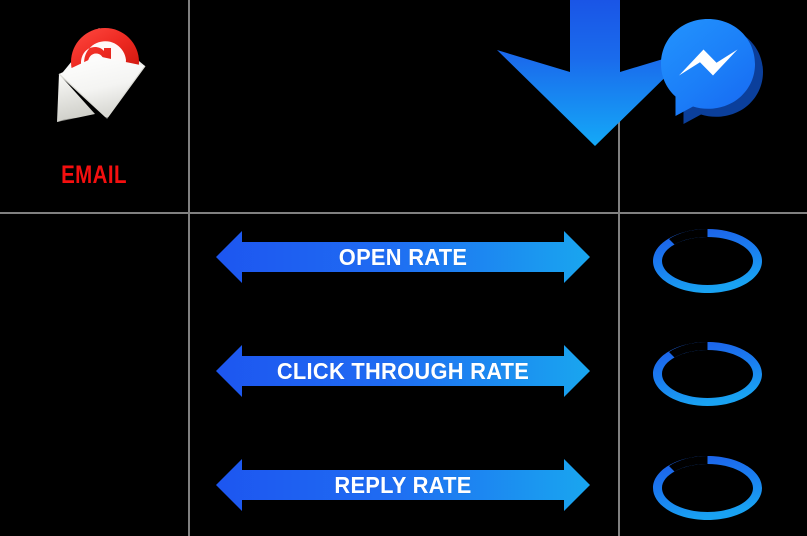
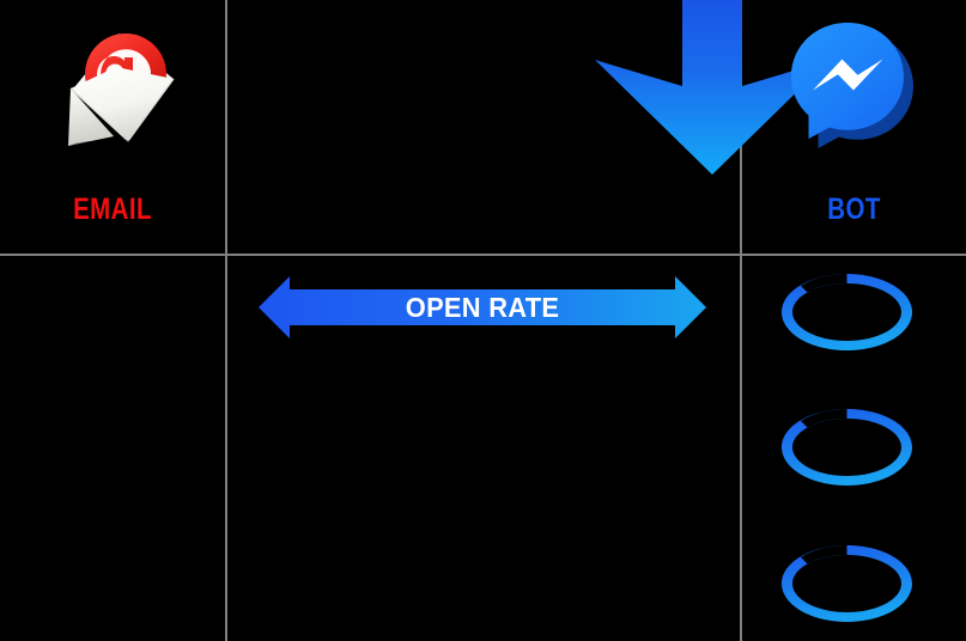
  EMAIL
+ BOT
  OPEN RATE
- CLICK THROUGH RATE
- REPLY RATE
